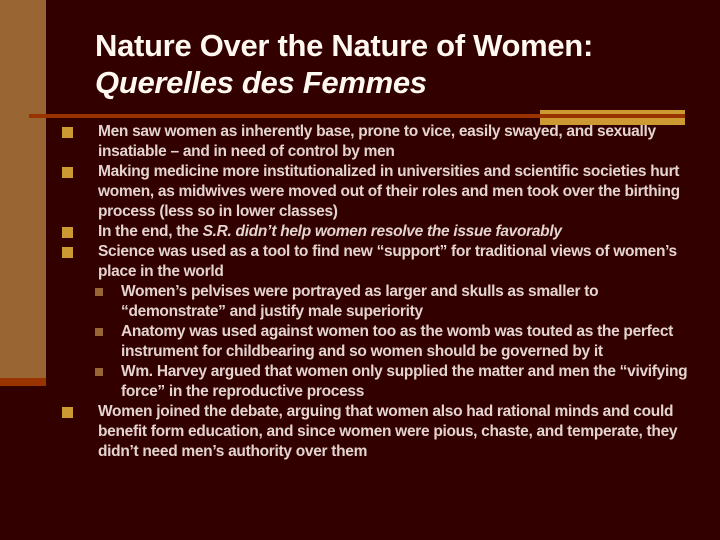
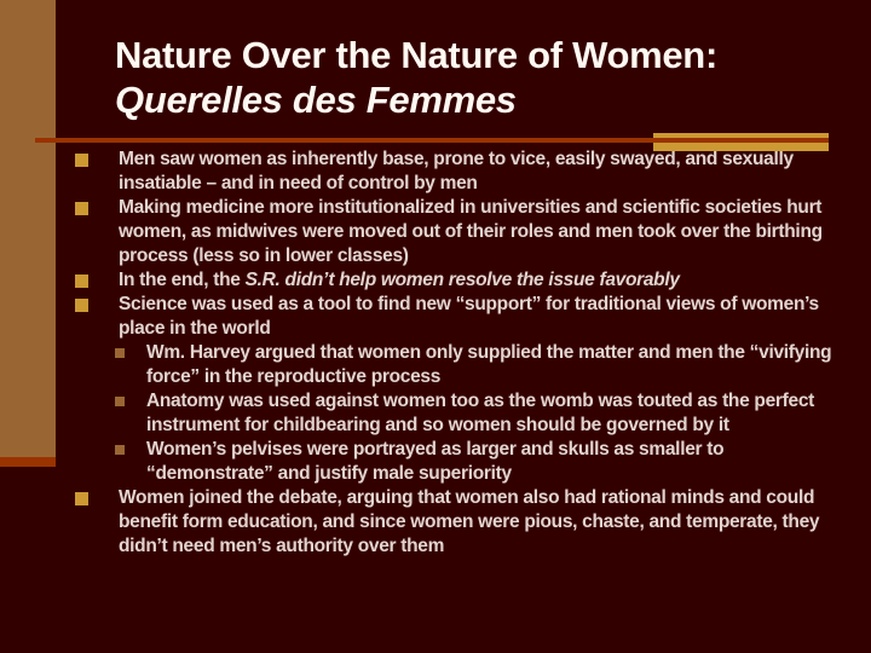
  Nature Over the Nature of Women:
  Querelles des Femmes
  Men saw women as inherently base, prone to vice, easily swayed, and sexually insatiable – and in need of control by men
  Making medicine more institutionalized in universities and scientific societies hurt women, as midwives were moved out of their roles and men took over the birthing process (less so in lower classes)
  In the end, the S.R. didn’t help women resolve the issue favorably
  Science was used as a tool to find new “support” for traditional views of women’s place in the world
- Women’s pelvises were portrayed as larger and skulls as smaller to “demonstrate” and justify male superiority
+ Wm. Harvey argued that women only supplied the matter and men the “vivifying force” in the reproductive process
  Anatomy was used against women too as the womb was touted as the perfect instrument for childbearing and so women should be governed by it
- Wm. Harvey argued that women only supplied the matter and men the “vivifying force” in the reproductive process
+ Women’s pelvises were portrayed as larger and skulls as smaller to “demonstrate” and justify male superiority
  Women joined the debate, arguing that women also had rational minds and could benefit form education, and since women were pious, chaste, and temperate, they didn’t need men’s authority over them
